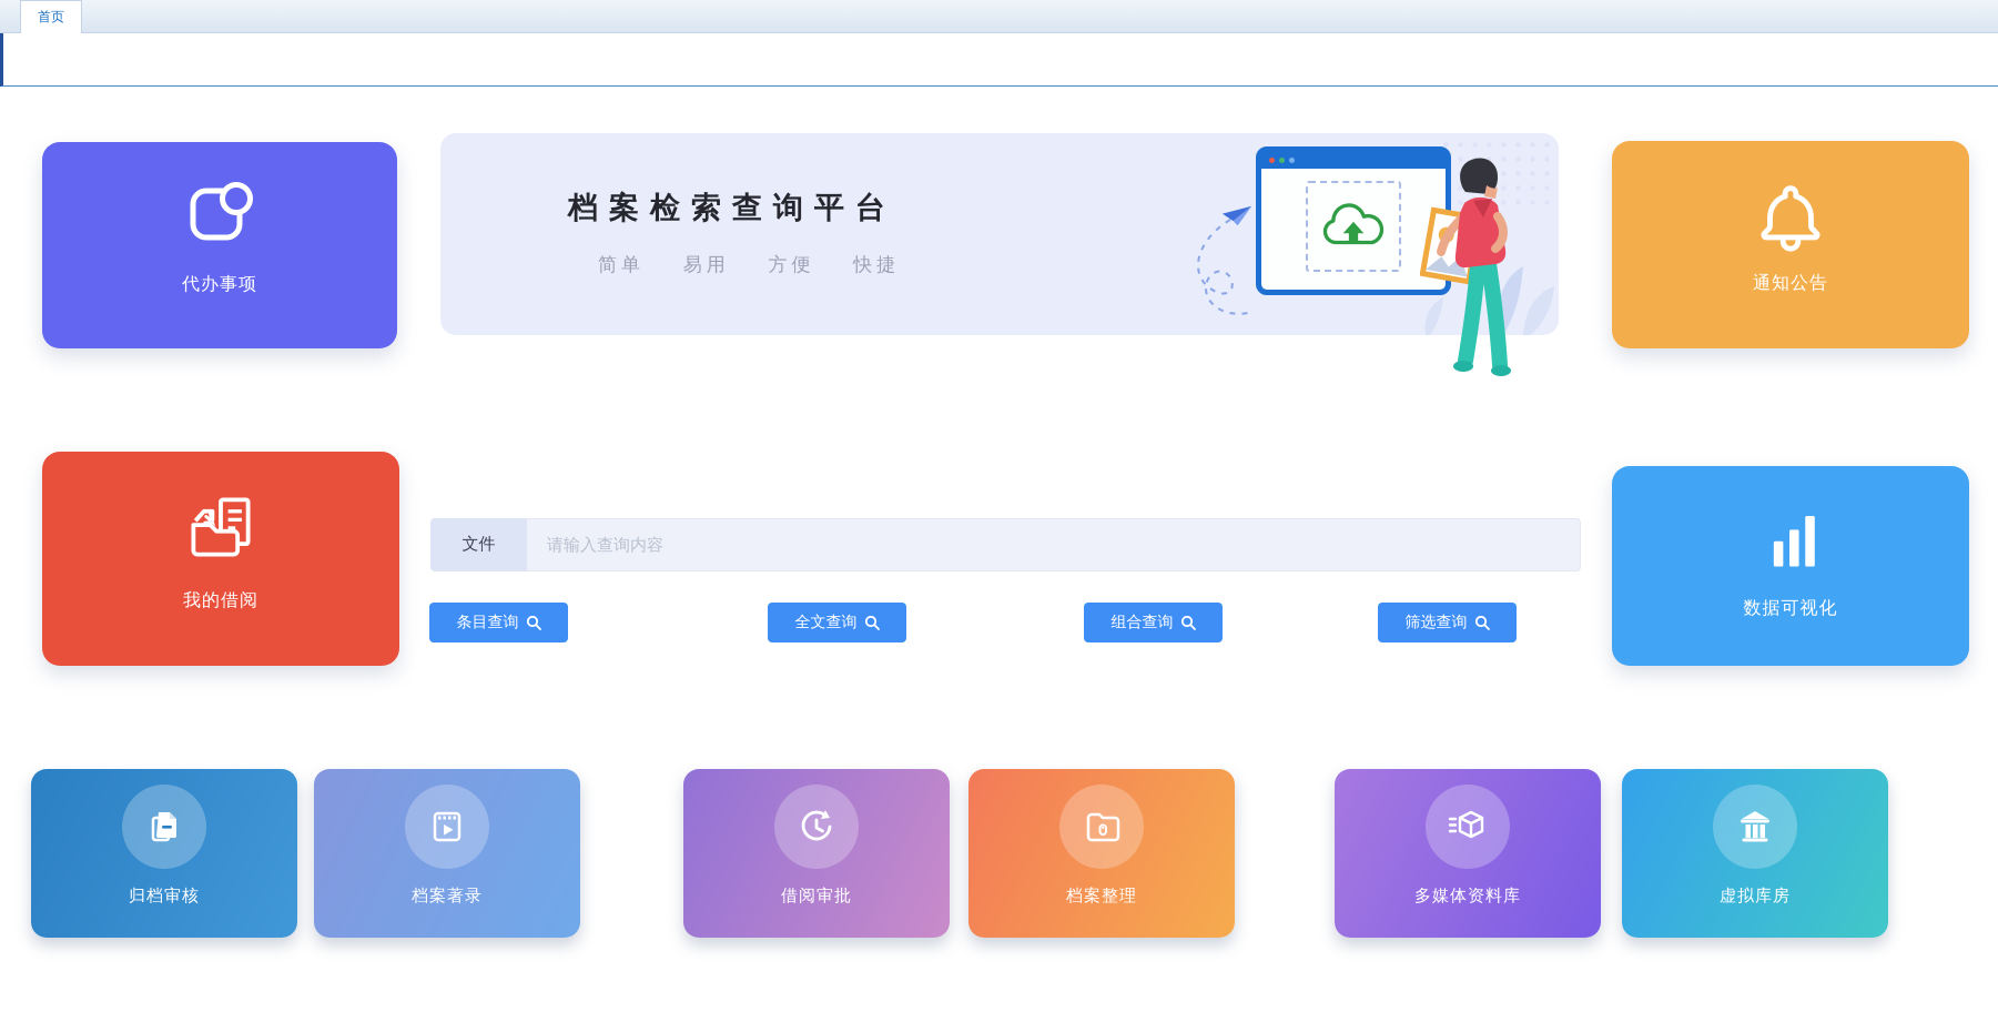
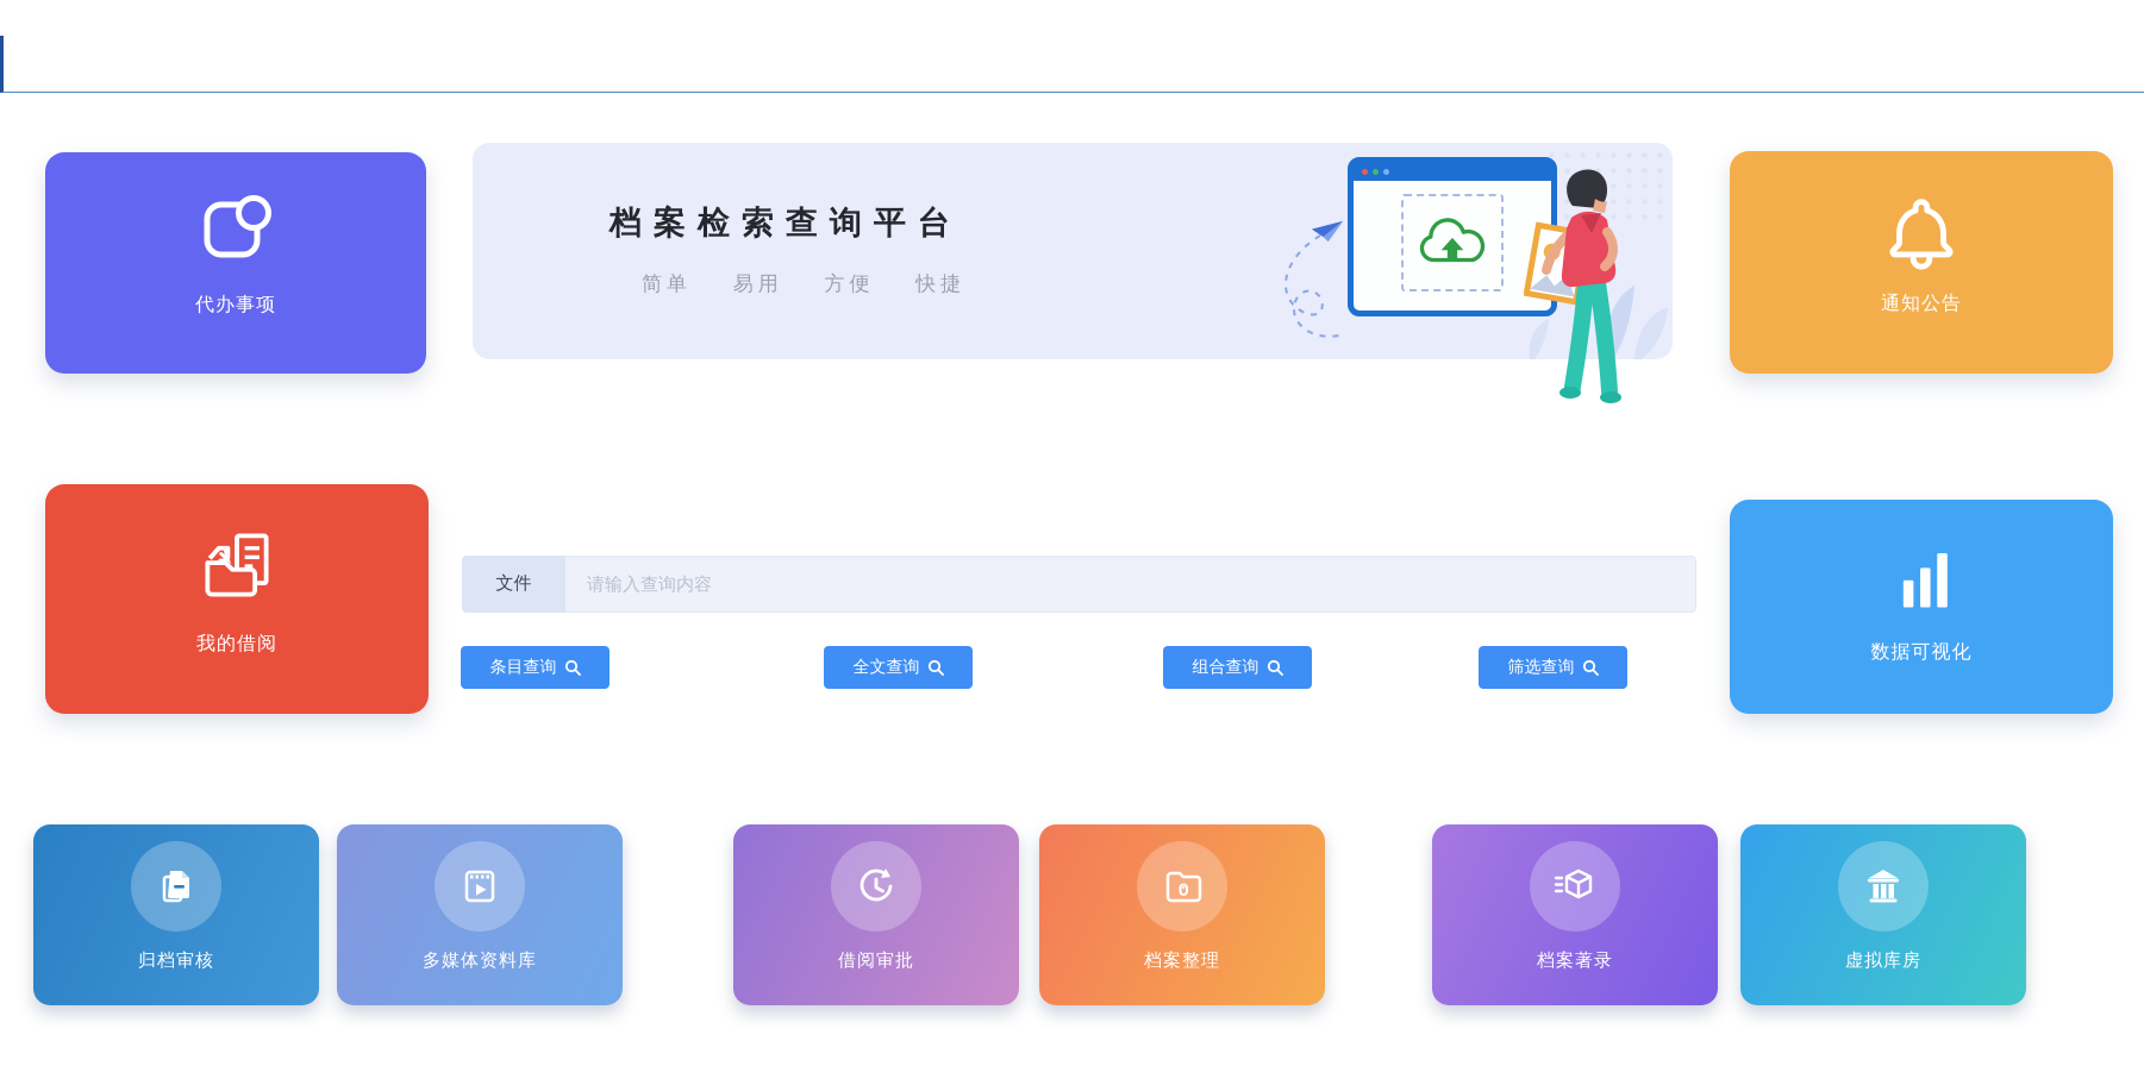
- 首页
  代办事项
  档案检索查询平台
  简单 易用 方便 快捷
  通知公告
  我的借阅
  文件
  请输入查询内容
  条目查询
  全文查询
  组合查询
  筛选查询
  数据可视化
  归档审核
- 档案著录
+ 多媒体资料库
  借阅审批
  档案整理
- 多媒体资料库
+ 档案著录
  虚拟库房
